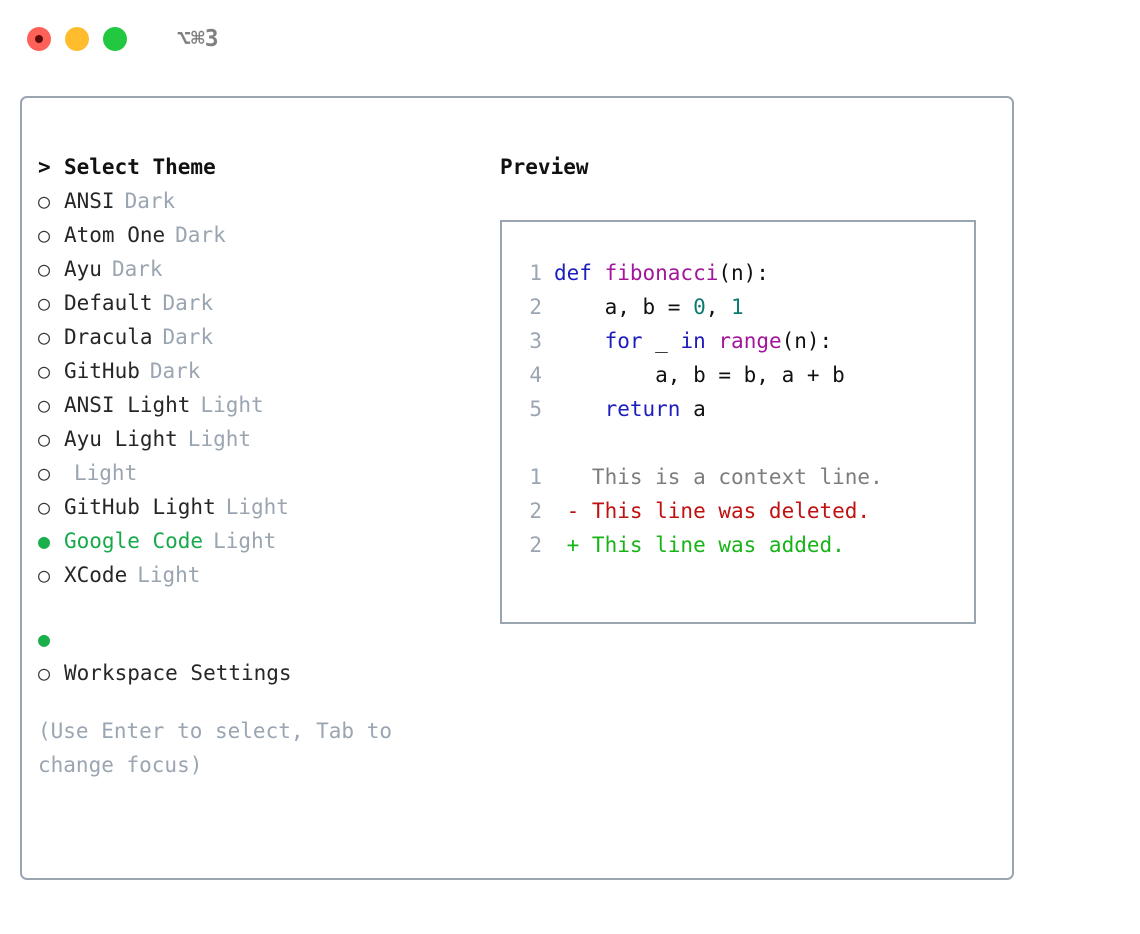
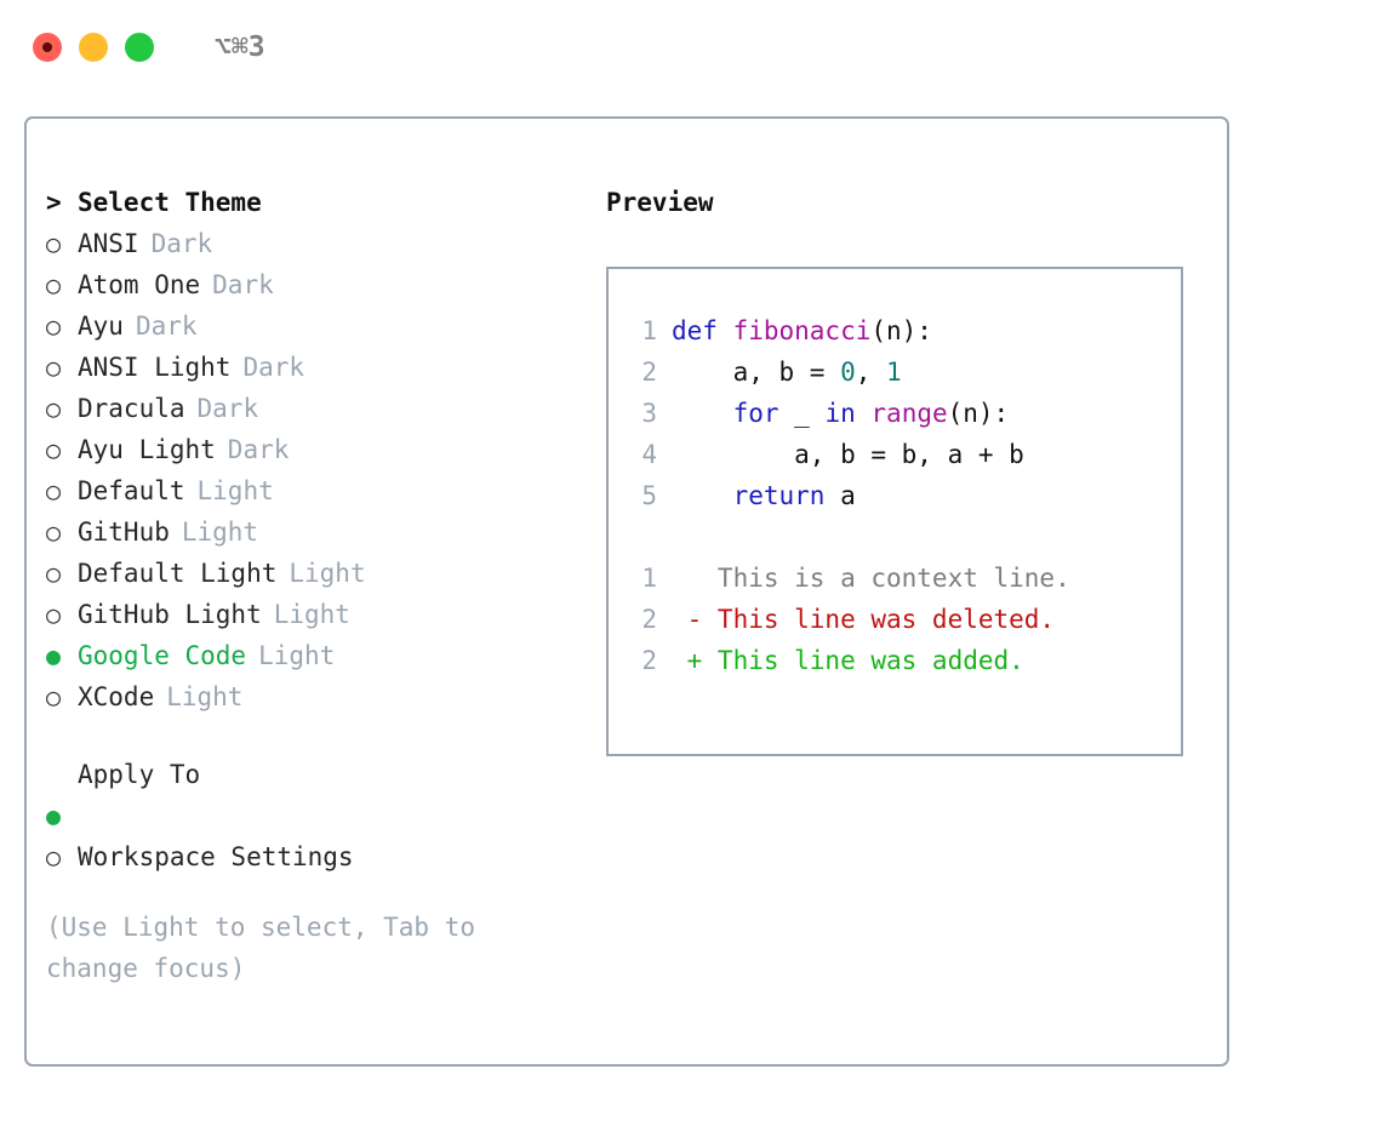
  ⌥⌘3
  >
  Select Theme
  ○
  ANSI
  Dark
  ○
  Atom One
  Dark
  ○
  Ayu
  Dark
  ○
- Default
+ ANSI Light
  Dark
  ○
  Dracula
  Dark
  ○
- GitHub
+ Ayu Light
  Dark
  ○
- ANSI Light
+ Default
  Light
  ○
- Ayu Light
+ GitHub
  Light
  ○
+ Default Light
  Light
  ○
  GitHub Light
  Light
  ●
  Google Code
  Light
  ○
  XCode
  Light
+ Apply To
  ●
  ○
  Workspace Settings
- (Use Enter to select, Tab to change focus)
+ (Use Light to select, Tab to change focus)
  Preview
  1
  def fibonacci(n):
  2
  a, b = 0, 1
  3
  for _ in range(n):
  4
  a, b = b, a + b
  5
  return a
  1
  This is a context line.
  2
  - This line was deleted.
  2
  + This line was added.
